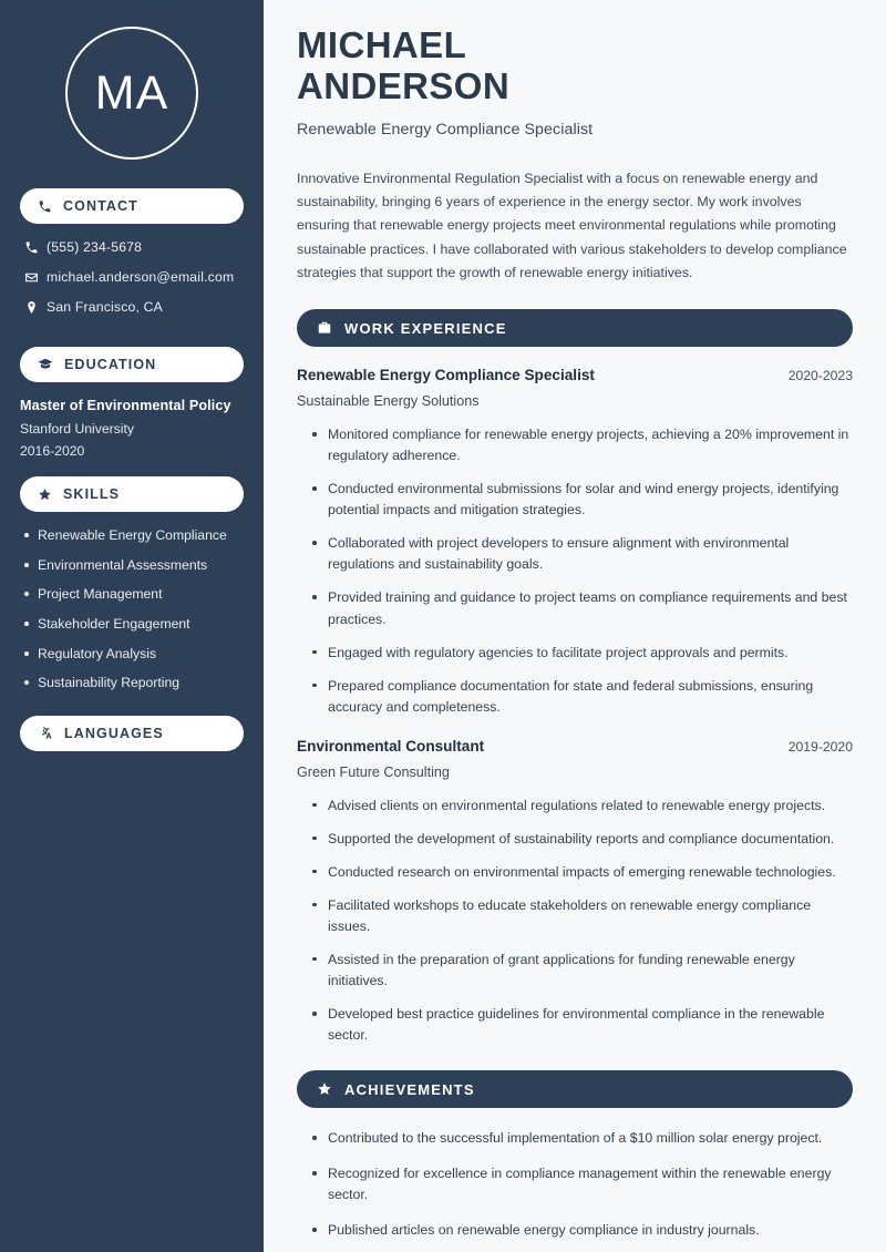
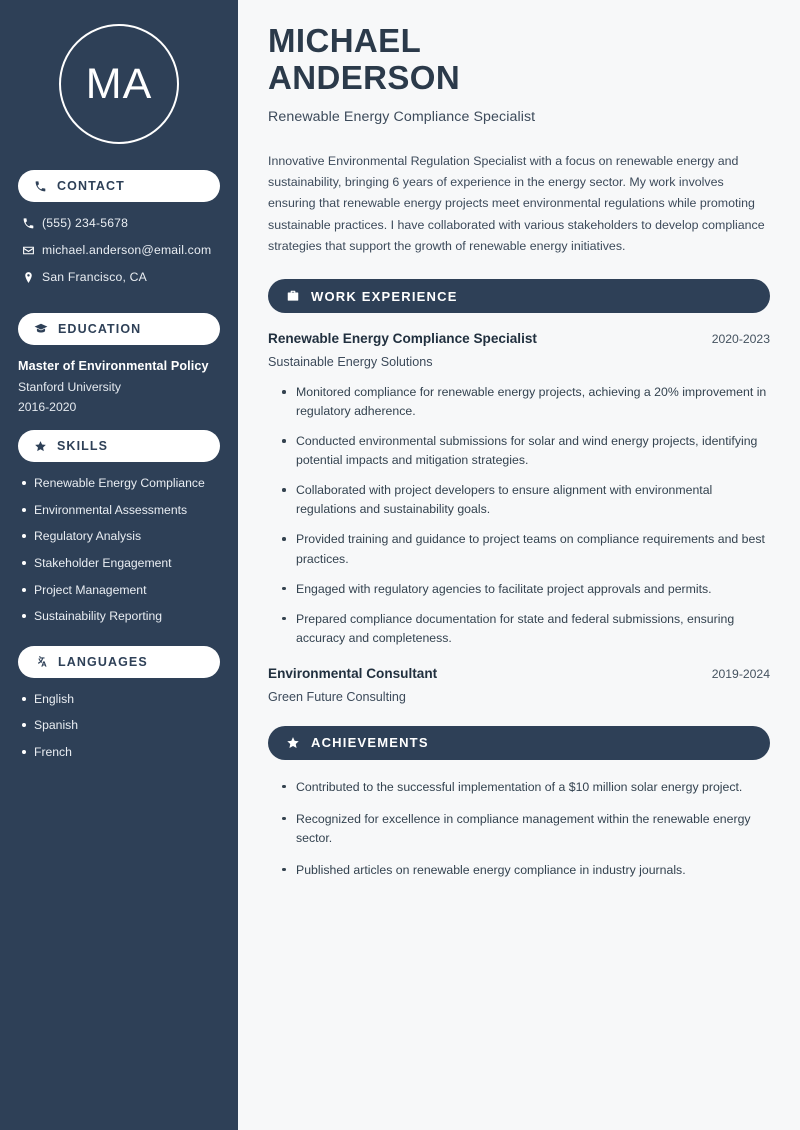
  MA
  CONTACT
  (555) 234-5678
  michael.anderson@email.com
  San Francisco, CA
  EDUCATION
  Master of Environmental Policy
  Stanford University
  2016-2020
  SKILLS
  Renewable Energy Compliance
  Environmental Assessments
- Project Management
+ Regulatory Analysis
  Stakeholder Engagement
- Regulatory Analysis
+ Project Management
  Sustainability Reporting
  LANGUAGES
+ English
+ Spanish
+ French
  MICHAEL
  ANDERSON
  Renewable Energy Compliance Specialist
  Innovative Environmental Regulation Specialist with a focus on renewable energy and sustainability, bringing 6 years of experience in the energy sector. My work involves ensuring that renewable energy projects meet environmental regulations while promoting sustainable practices. I have collaborated with various stakeholders to develop compliance strategies that support the growth of renewable energy initiatives.
  WORK EXPERIENCE
  Renewable Energy Compliance Specialist
  2020-2023
  Sustainable Energy Solutions
  Monitored compliance for renewable energy projects, achieving a 20% improvement in regulatory adherence.
  Conducted environmental submissions for solar and wind energy projects, identifying potential impacts and mitigation strategies.
  Collaborated with project developers to ensure alignment with environmental regulations and sustainability goals.
  Provided training and guidance to project teams on compliance requirements and best practices.
  Engaged with regulatory agencies to facilitate project approvals and permits.
  Prepared compliance documentation for state and federal submissions, ensuring accuracy and completeness.
  Environmental Consultant
- 2019-2020
+ 2019-2024
  Green Future Consulting
- Advised clients on environmental regulations related to renewable energy projects.
- Supported the development of sustainability reports and compliance documentation.
- Conducted research on environmental impacts of emerging renewable technologies.
- Facilitated workshops to educate stakeholders on renewable energy compliance issues.
- Assisted in the preparation of grant applications for funding renewable energy initiatives.
- Developed best practice guidelines for environmental compliance in the renewable sector.
  ACHIEVEMENTS
  Contributed to the successful implementation of a $10 million solar energy project.
  Recognized for excellence in compliance management within the renewable energy sector.
  Published articles on renewable energy compliance in industry journals.
